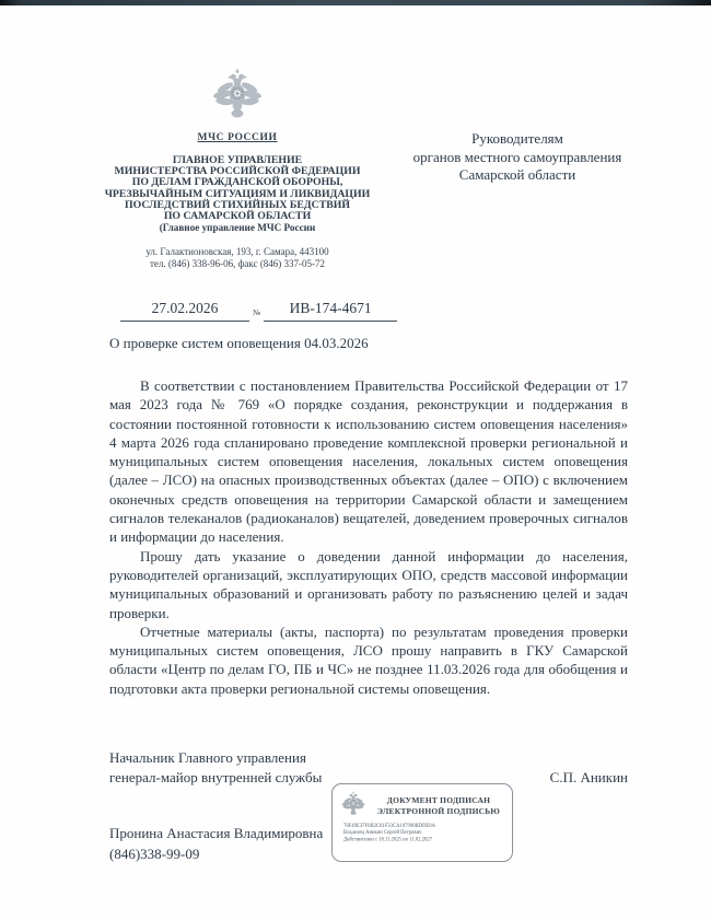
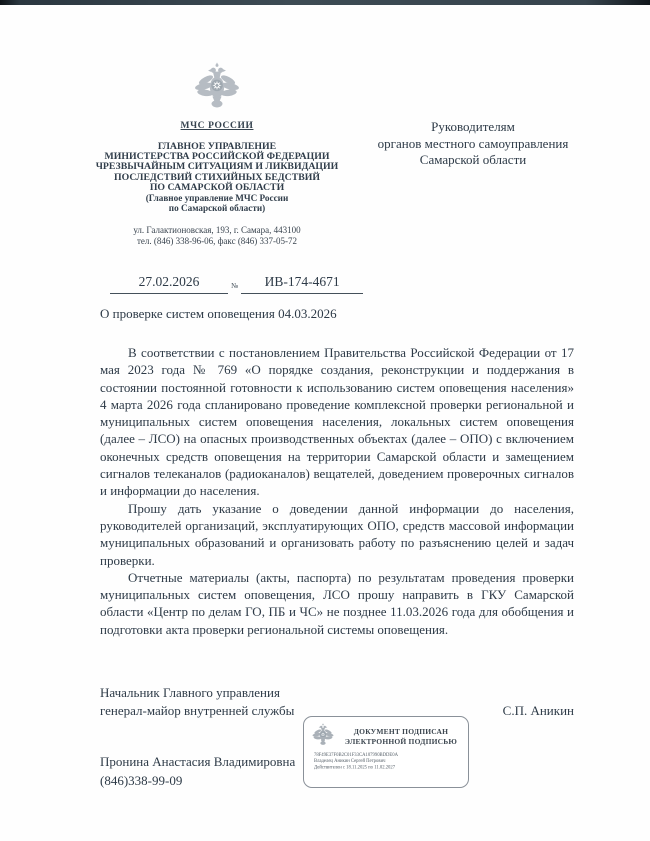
  МЧС РОССИИ
  ГЛАВНОЕ УПРАВЛЕНИЕ
  МИНИСТЕРСТВА РОССИЙСКОЙ ФЕДЕРАЦИИ
- ПО ДЕЛАМ ГРАЖДАНСКОЙ ОБОРОНЫ,
  ЧРЕЗВЫЧАЙНЫМ СИТУАЦИЯМ И ЛИКВИДАЦИИ
  ПОСЛЕДСТВИЙ СТИХИЙНЫХ БЕДСТВИЙ
  ПО САМАРСКОЙ ОБЛАСТИ
  (Главное управление МЧС России
+ по Самарской области)
  ул. Галактионовская, 193, г. Самара, 443100
  тел. (846) 338-96-06, факс (846) 337-05-72
  27.02.2026
  №
  ИВ-174-4671
  Руководителям
  органов местного самоуправления
  Самарской области
  О проверке систем оповещения 04.03.2026
  В соответствии с постановлением Правительства Российской Федерации от 17 мая 2023 года № 769 «О порядке создания, реконструкции и поддержания в состоянии постоянной готовности к использованию систем оповещения населения» 4 марта 2026 года спланировано проведение комплексной проверки региональной и муниципальных систем оповещения населения, локальных систем оповещения (далее – ЛСО) на опасных производственных объектах (далее – ОПО) с включением оконечных средств оповещения на территории Самарской области и замещением сигналов телеканалов (радиоканалов) вещателей, доведением проверочных сигналов и информации до населения.
  Прошу дать указание о доведении данной информации до населения, руководителей организаций, эксплуатирующих ОПО, средств массовой информации муниципальных образований и организовать работу по разъяснению целей и задач проверки.
  Отчетные материалы (акты, паспорта) по результатам проведения проверки муниципальных систем оповещения, ЛСО прошу направить в ГКУ Самарской области «Центр по делам ГО, ПБ и ЧС» не позднее 11.03.2026 года для обобщения и подготовки акта проверки региональной системы оповещения.
  Начальник Главного управления
  генерал-майор внутренней службы
  С.П. Аникин
  ДОКУМЕНТ ПОДПИСАН
  ЭЛЕКТРОННОЙ ПОДПИСЬЮ
  Пронина Анастасия Владимировна
  (846)338-99-09
